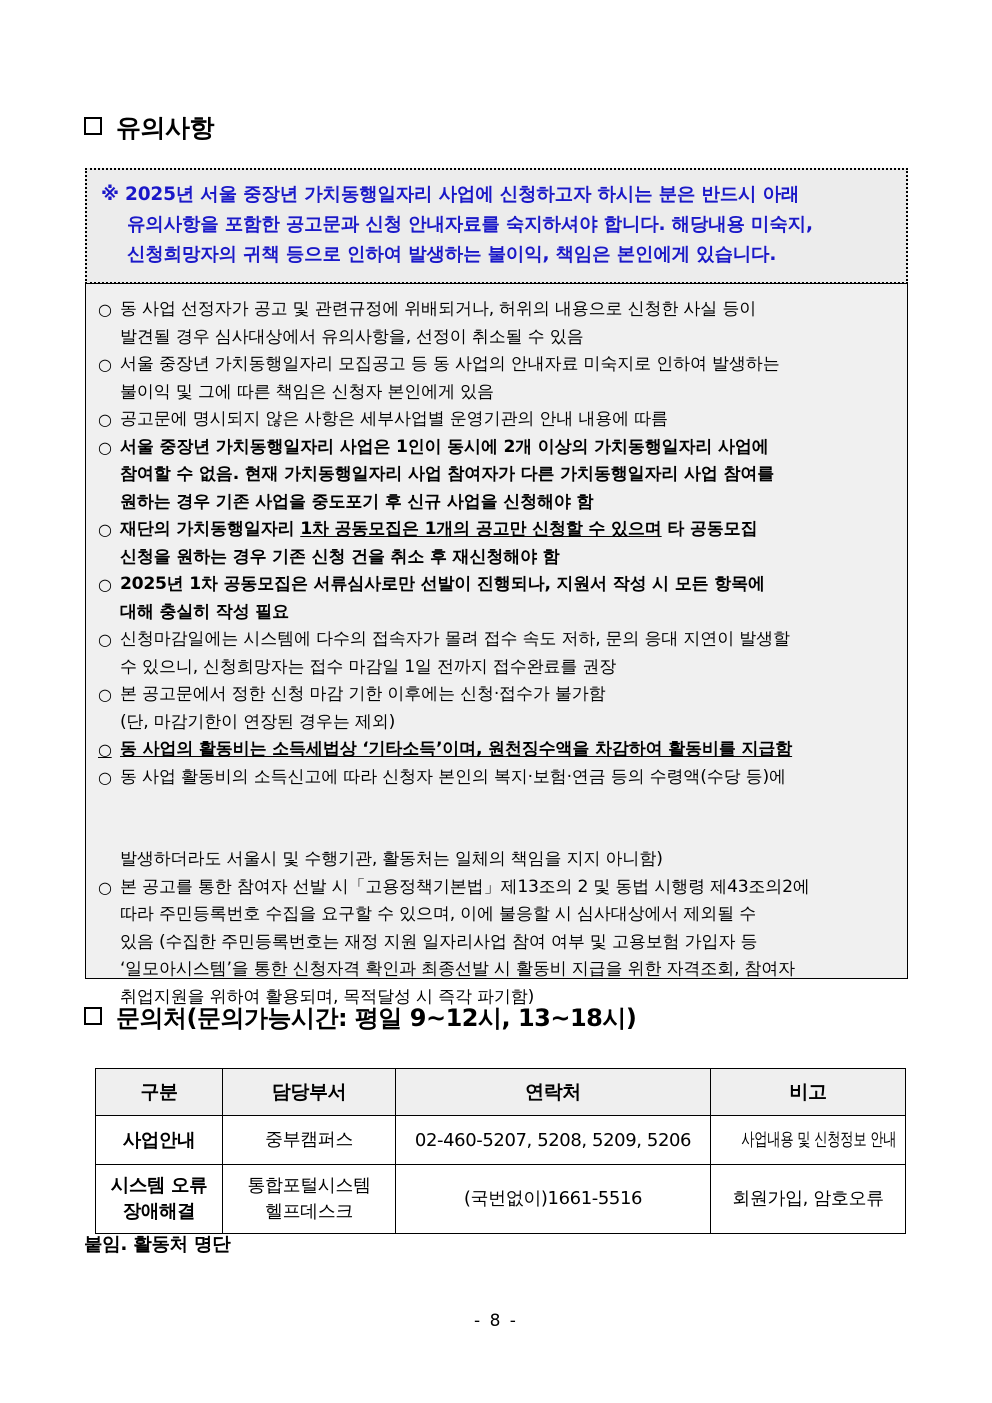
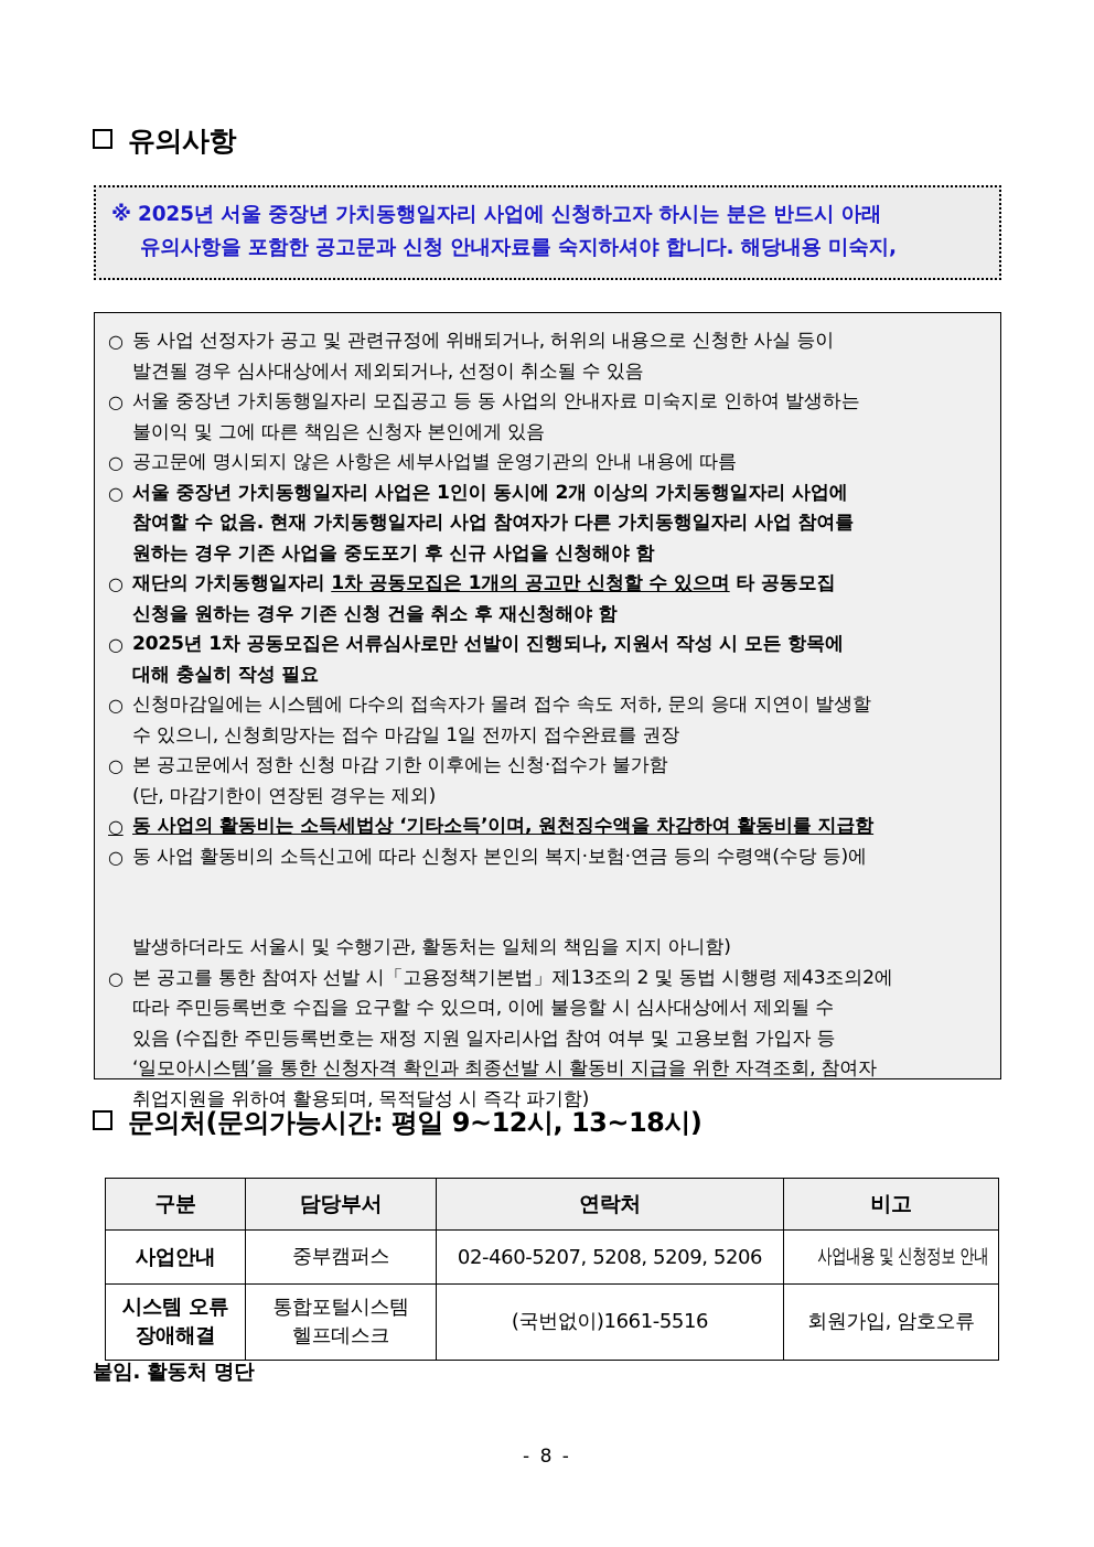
  유의사항
  ※ 2025년 서울 중장년 가치동행일자리 사업에 신청하고자 하시는 분은 반드시 아래
  유의사항을 포함한 공고문과 신청 안내자료를 숙지하셔야 합니다. 해당내용 미숙지,
- 신청희망자의 귀책 등으로 인하여 발생하는 불이익, 책임은 본인에게 있습니다.
  ○
  동 사업 선정자가 공고 및 관련규정에 위배되거나, 허위의 내용으로 신청한 사실 등이
- 발견될 경우 심사대상에서 유의사항을, 선정이 취소될 수 있음
+ 발견될 경우 심사대상에서 제외되거나, 선정이 취소될 수 있음
  ○
  서울 중장년 가치동행일자리 모집공고 등 동 사업의 안내자료 미숙지로 인하여 발생하는
  불이익 및 그에 따른 책임은 신청자 본인에게 있음
  ○
  공고문에 명시되지 않은 사항은 세부사업별 운영기관의 안내 내용에 따름
  ○
  서울 중장년 가치동행일자리 사업은 1인이 동시에 2개 이상의 가치동행일자리 사업에
  참여할 수 없음. 현재 가치동행일자리 사업 참여자가 다른 가치동행일자리 사업 참여를
  원하는 경우 기존 사업을 중도포기 후 신규 사업을 신청해야 함
  ○
  재단의 가치동행일자리 1차 공동모집은 1개의 공고만 신청할 수 있으며 타 공동모집
  신청을 원하는 경우 기존 신청 건을 취소 후 재신청해야 함
  ○
  2025년 1차 공동모집은 서류심사로만 선발이 진행되나, 지원서 작성 시 모든 항목에
  대해 충실히 작성 필요
  ○
  신청마감일에는 시스템에 다수의 접속자가 몰려 접수 속도 저하, 문의 응대 지연이 발생할
  수 있으니, 신청희망자는 접수 마감일 1일 전까지 접수완료를 권장
  ○
  본 공고문에서 정한 신청 마감 기한 이후에는 신청·접수가 불가함
  (단, 마감기한이 연장된 경우는 제외)
  ○
  동 사업의 활동비는 소득세법상 ‘기타소득’이며, 원천징수액을 차감하여 활동비를 지급함
  ○
  동 사업 활동비의 소득신고에 따라 신청자 본인의 복지·보험·연금 등의 수령액(수당 등)에
  발생하더라도 서울시 및 수행기관, 활동처는 일체의 책임을 지지 아니함)
  ○
  본 공고를 통한 참여자 선발 시「고용정책기본법」제13조의 2 및 동법 시행령 제43조의2에
  따라 주민등록번호 수집을 요구할 수 있으며, 이에 불응할 시 심사대상에서 제외될 수
  있음 (수집한 주민등록번호는 재정 지원 일자리사업 참여 여부 및 고용보험 가입자 등
  ‘일모아시스템’을 통한 신청자격 확인과 최종선발 시 활동비 지급을 위한 자격조회, 참여자
  취업지원을 위하여 활용되며, 목적달성 시 즉각 파기함)
  문의처(문의가능시간: 평일 9~12시, 13~18시)
  구분	담당부서	연락처	비고
  사업안내	중부캠퍼스	02-460-5207, 5208, 5209, 5206	사업내용 및 신청정보 안내
  시스템 오류 장애해결	통합포털시스템 헬프데스크	(국번없이)1661-5516	회원가입, 암호오류
  붙임. 활동처 명단
  - 8 -
